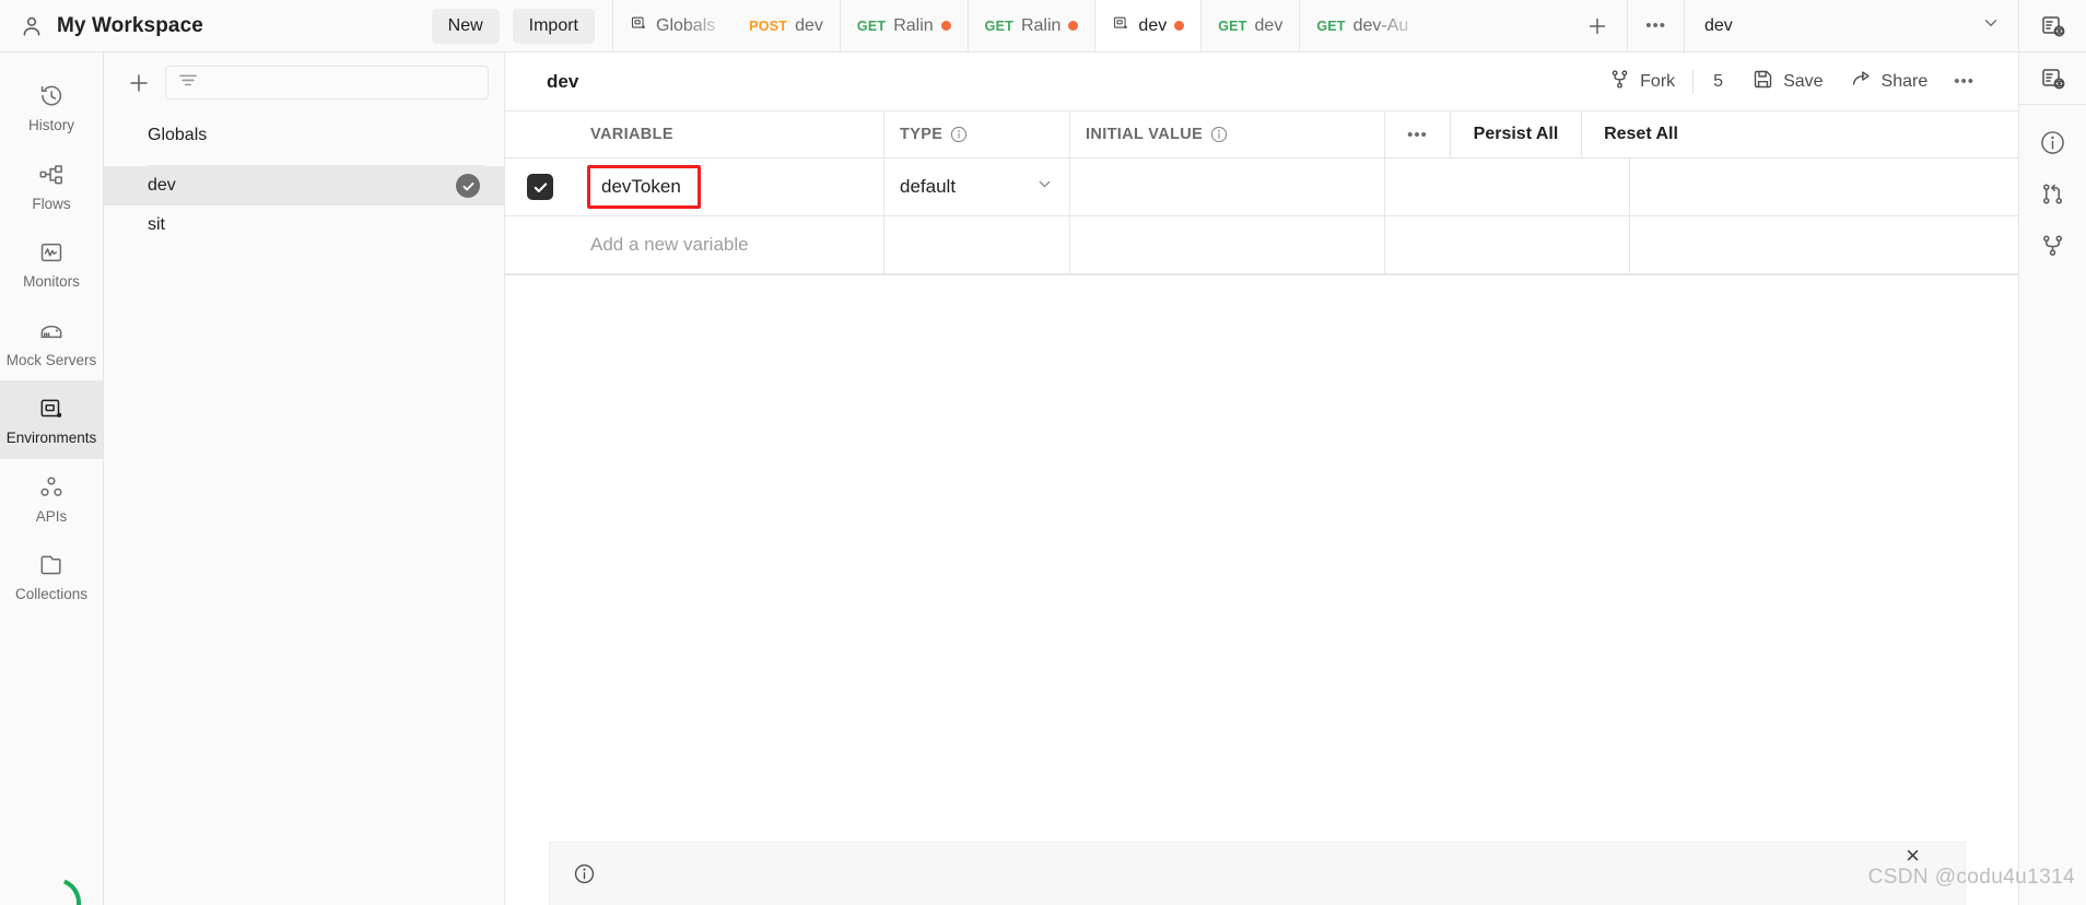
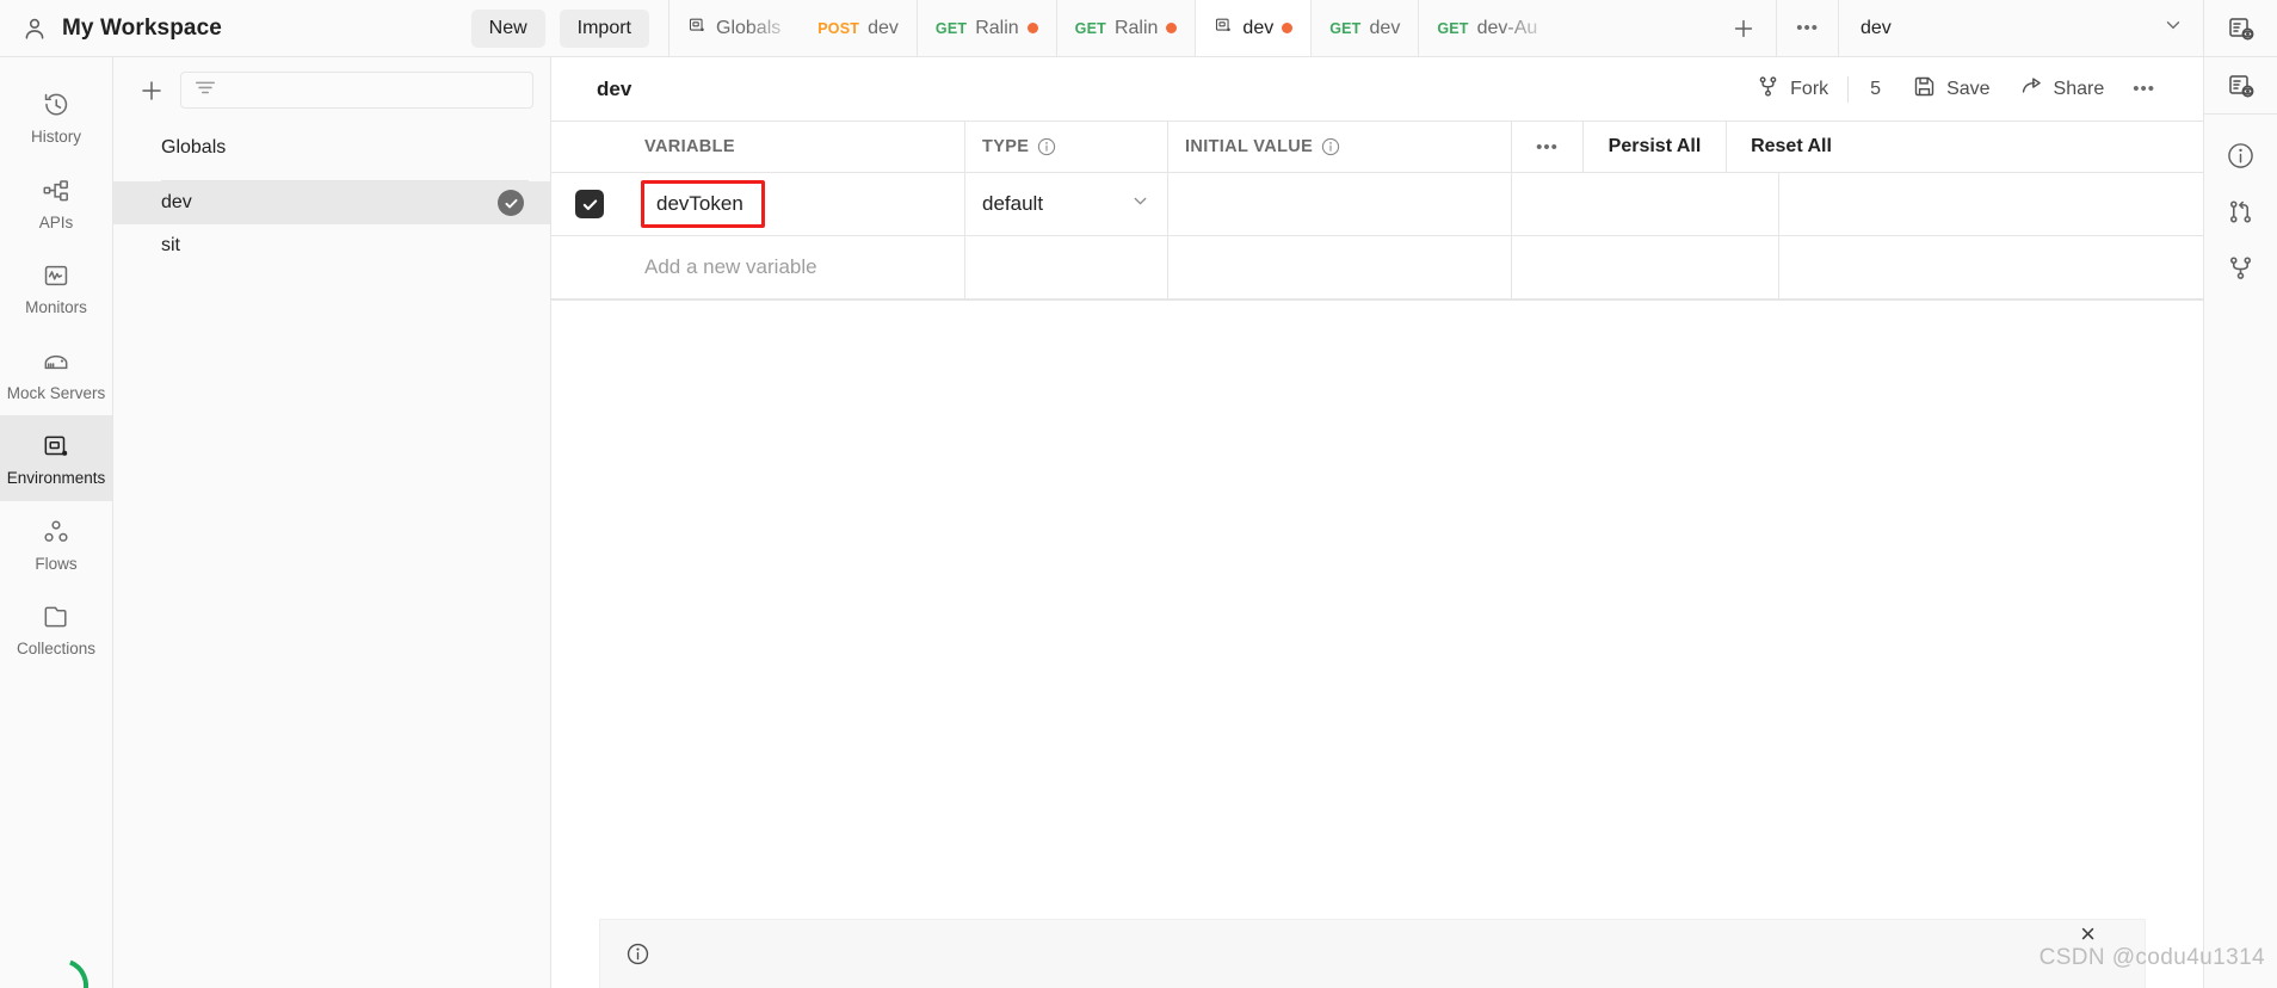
  My Workspace
  New
  Import
  Globals
  POST
  dev
  GET
  Ralin
  GET
  Ralin
  dev
  GET
  dev
  GET
  dev-Au
  •••
  dev
  History
- Flows
+ APIs
  Monitors
  Mock Servers
  Environments
- APIs
+ Flows
  Collections
  Globals
  dev
  sit
  dev
  Fork
  5
  Save
  Share
  •••
  VARIABLE
  TYPE
  INITIAL VALUE
  •••
  Persist All
  Reset All
  devToken
  default
  Add a new variable
  ×
  CSDN @codu4u1314
